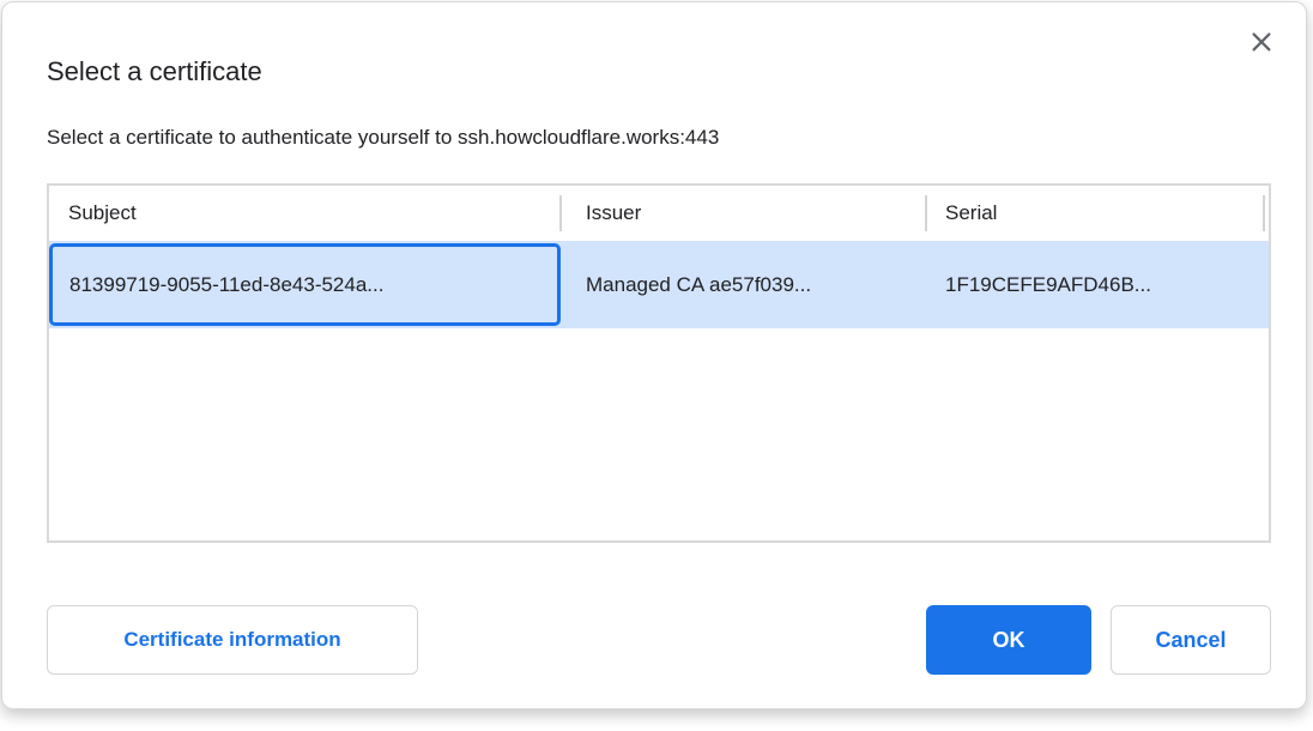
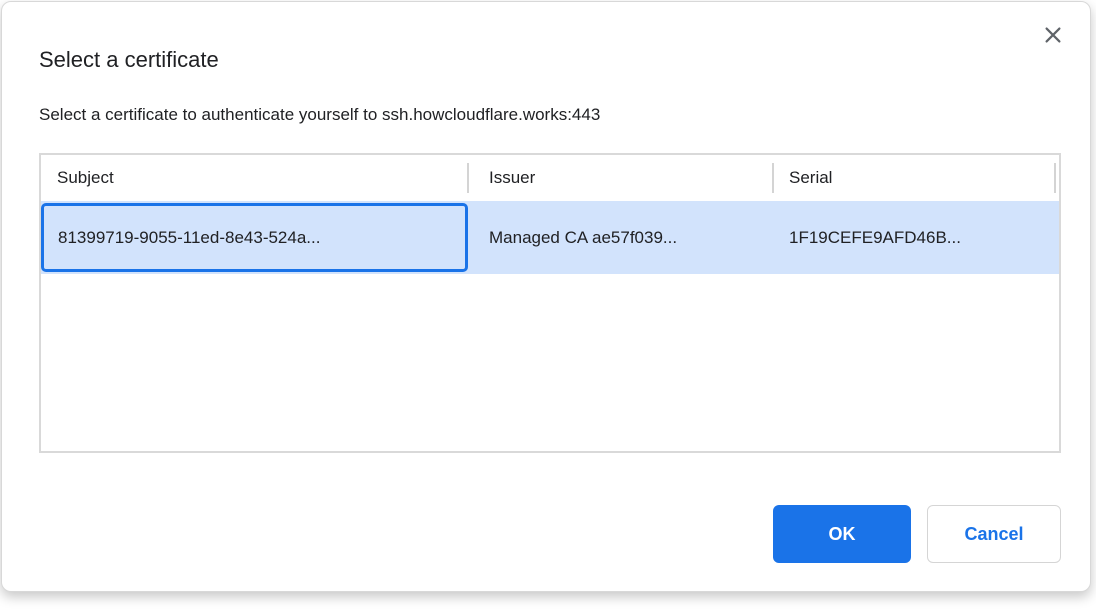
  Select a certificate
  Select a certificate to authenticate yourself to ssh.howcloudflare.works:443
  Subject
  Issuer
  Serial
  81399719-9055-11ed-8e43-524a...
  Managed CA ae57f039...
  1F19CEFE9AFD46B...
- Certificate information
  OK
  Cancel
